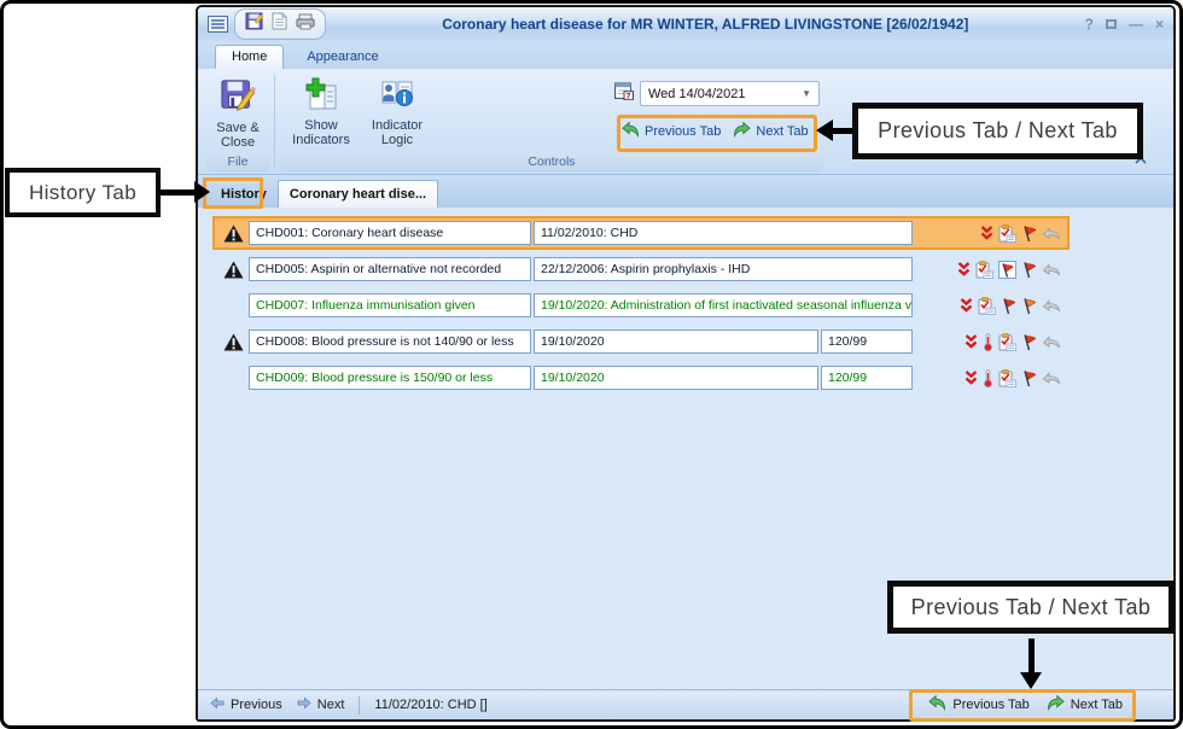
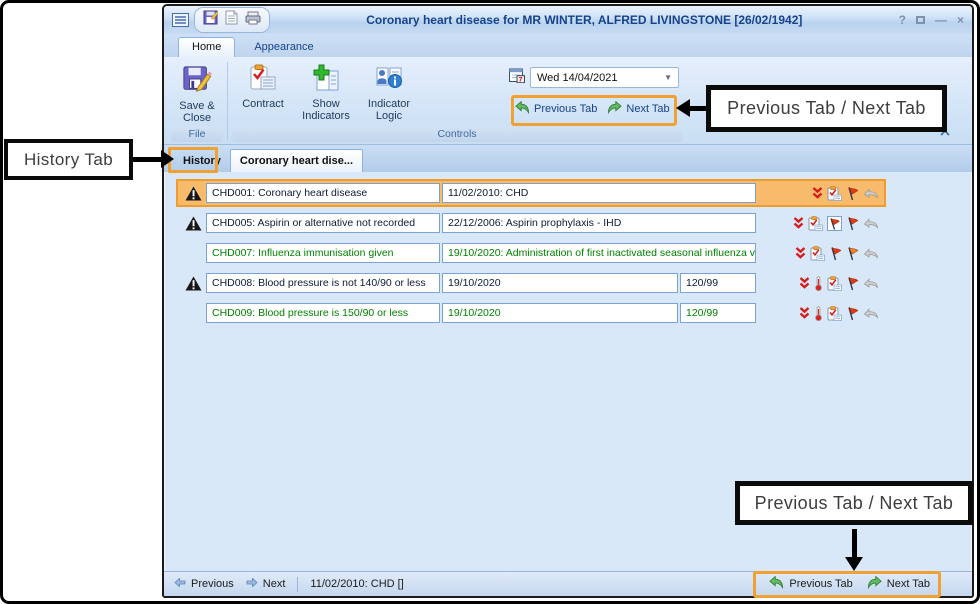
  Coronary heart disease for MR WINTER, ALFRED LIVINGSTONE [26/02/1942]
  ?
  —
  ×
  Home
  Appearance
  Save & Close
  File
+ Contract
  Show Indicators
  Indicator Logic
  Controls
  Wed 14/04/2021
  ▼
  Previous Tab
  Next Tab
  History
  Coronary heart dise...
  CHD001: Coronary heart disease
  11/02/2010: CHD
  CHD005: Aspirin or alternative not recorded
  22/12/2006: Aspirin prophylaxis - IHD
  CHD007: Influenza immunisation given
  19/10/2020: Administration of first inactivated seasonal influenza v
  CHD008: Blood pressure is not 140/90 or less
  19/10/2020
  120/99
  CHD009: Blood pressure is 150/90 or less
  19/10/2020
  120/99
  Previous
  Next
  11/02/2010: CHD []
  Previous Tab
  Next Tab
  History Tab
  Previous Tab / Next Tab
  Previous Tab / Next Tab
